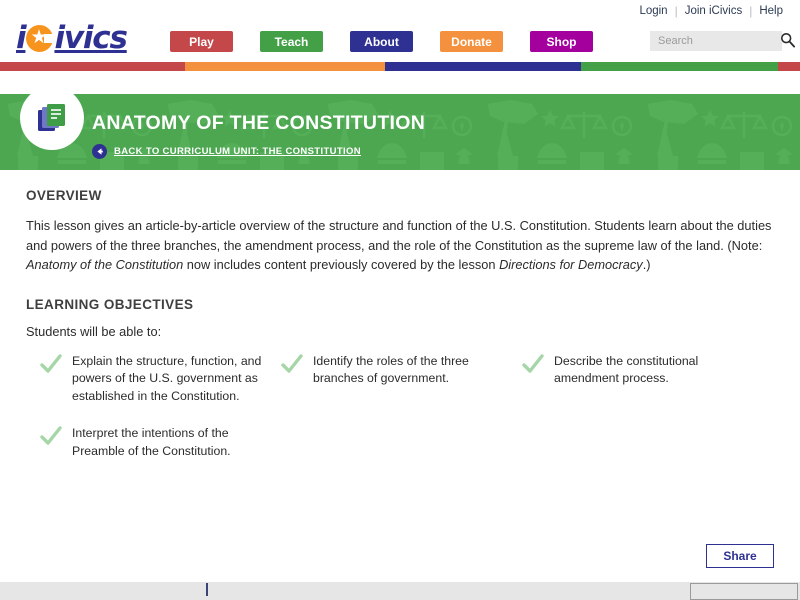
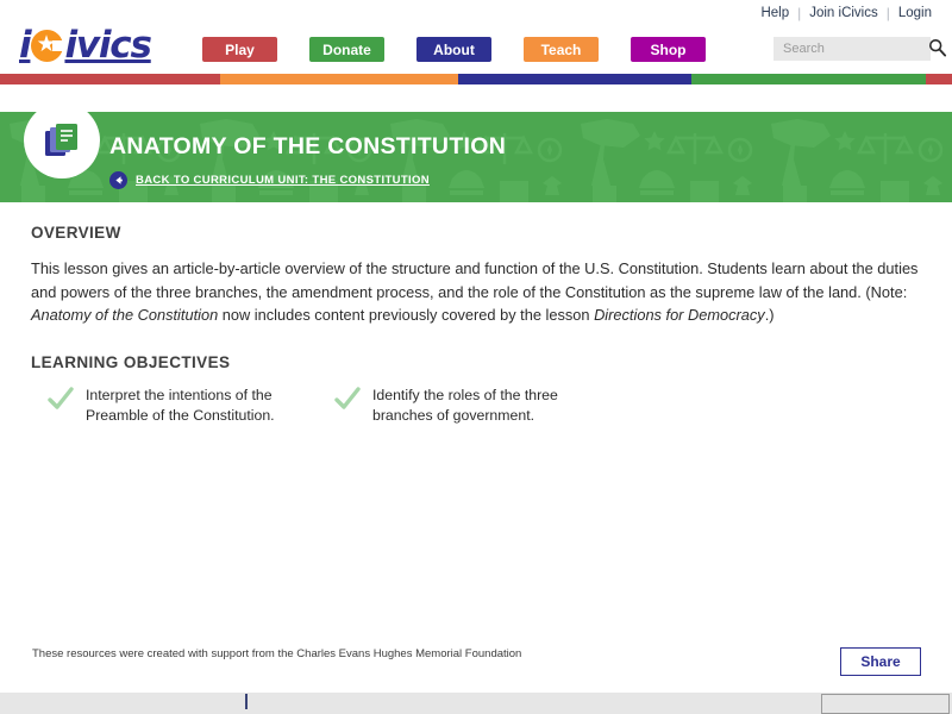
- Login
+ Help
  |
  Join iCivics
  |
- Help
+ Login
  i
  ★
  ivics
  Play
- Teach
+ Donate
  About
- Donate
+ Teach
  Shop
  Search
  ANATOMY OF THE CONSTITUTION
  BACK TO CURRICULUM UNIT: THE CONSTITUTION
  OVERVIEW
  This lesson gives an article-by-article overview of the structure and function of the U.S. Constitution. Students learn about the duties and powers of the three branches, the amendment process, and the role of the Constitution as the supreme law of the land. (Note: Anatomy of the Constitution now includes content previously covered by the lesson Directions for Democracy.)
  LEARNING OBJECTIVES
- Students will be able to:
- Explain the structure, function, and powers of the U.S. government as established in the Constitution.
- Identify the roles of the three branches of government.
+ Interpret the intentions of the Preamble of the Constitution.
- Describe the constitutional amendment process.
- Interpret the intentions of the Preamble of the Constitution.
+ Identify the roles of the three branches of government.
+ These resources were created with support from the Charles Evans Hughes Memorial Foundation
  Share
